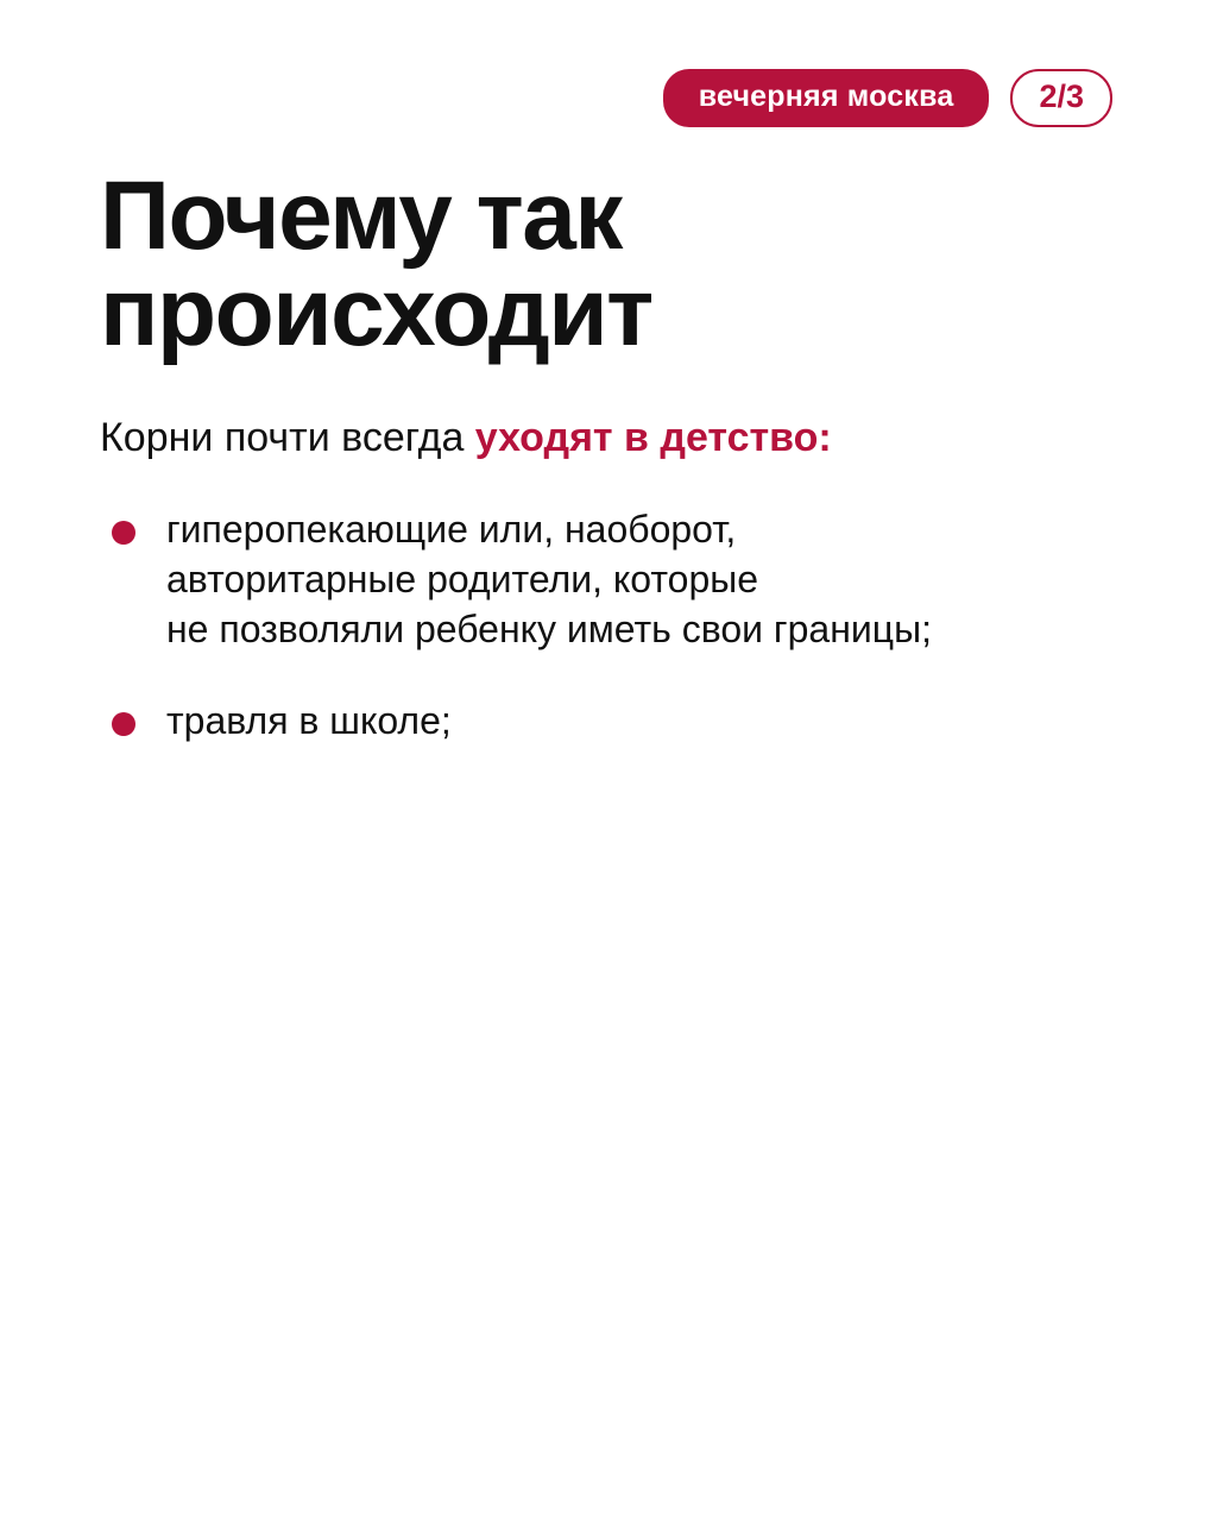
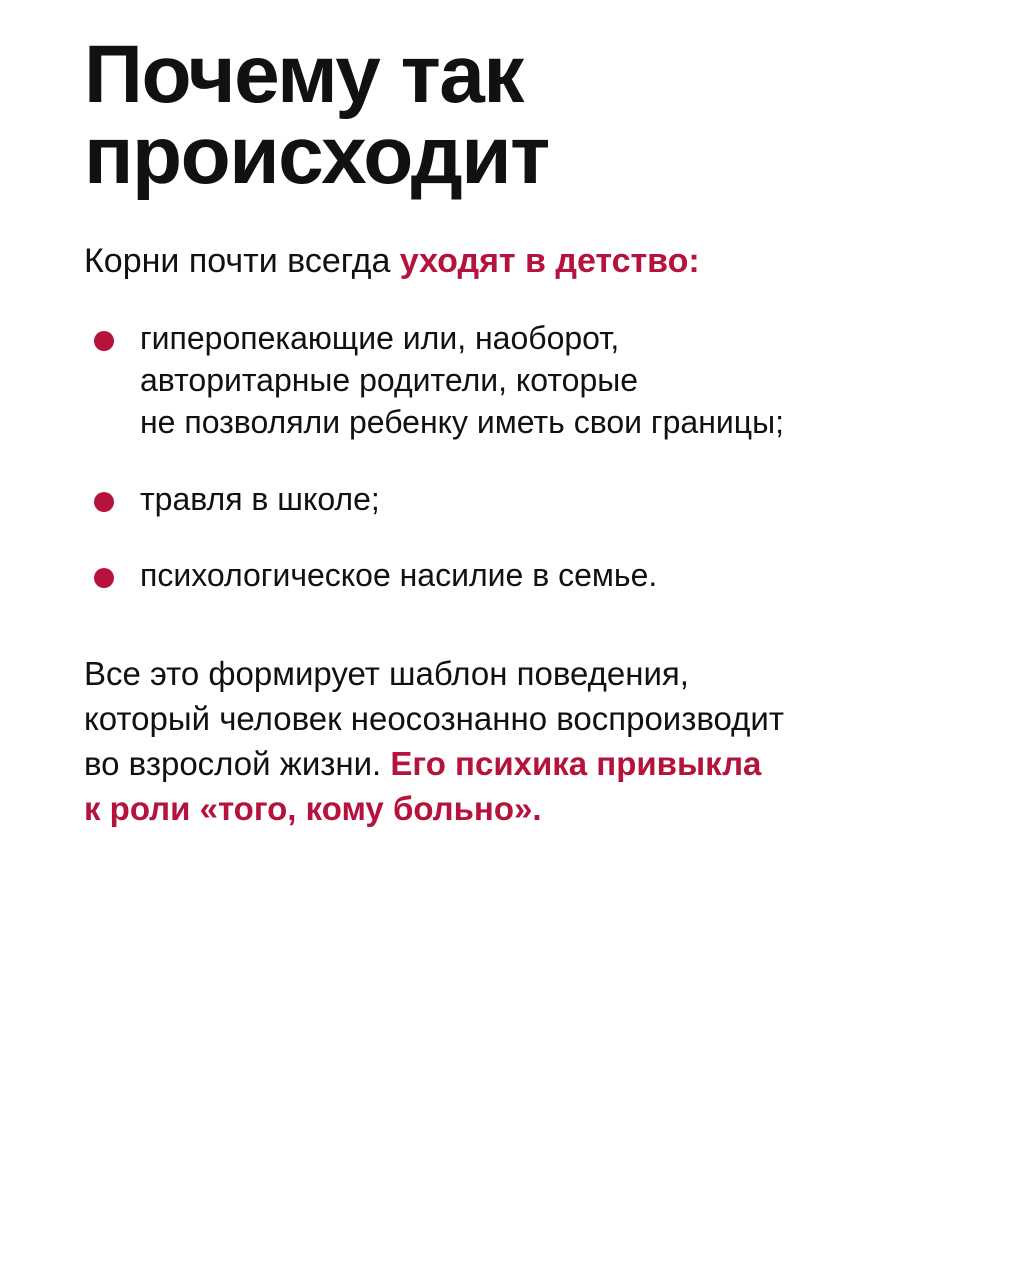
- вечерняя москва
- 2/3
  Почему так
  происходит
  Корни почти всегда уходят в детство:
  гиперопекающие или, наоборот,
  авторитарные родители, которые
  не позволяли ребенку иметь свои границы;
  травля в школе;
+ психологическое насилие в семье.
+ Все это формирует шаблон поведения,
+ который человек неосознанно воспроизводит
+ во взрослой жизни. Его психика привыкла
+ к роли «того, кому больно».
